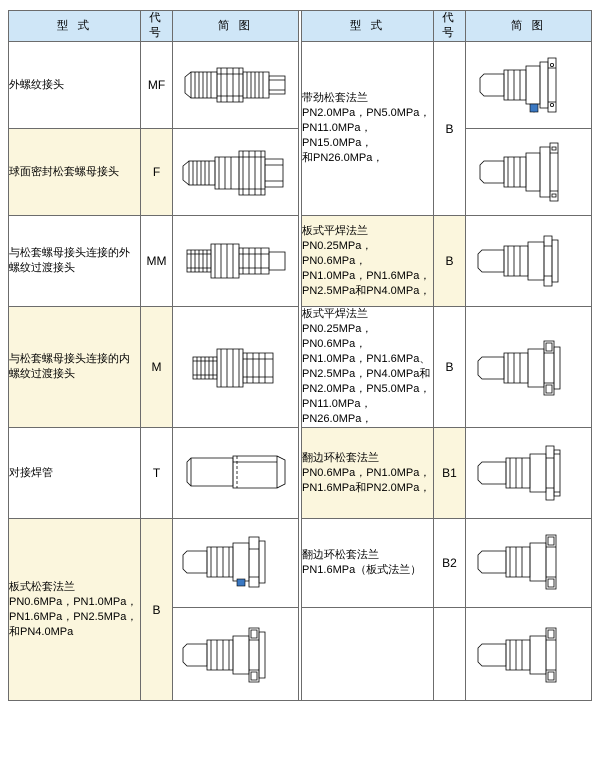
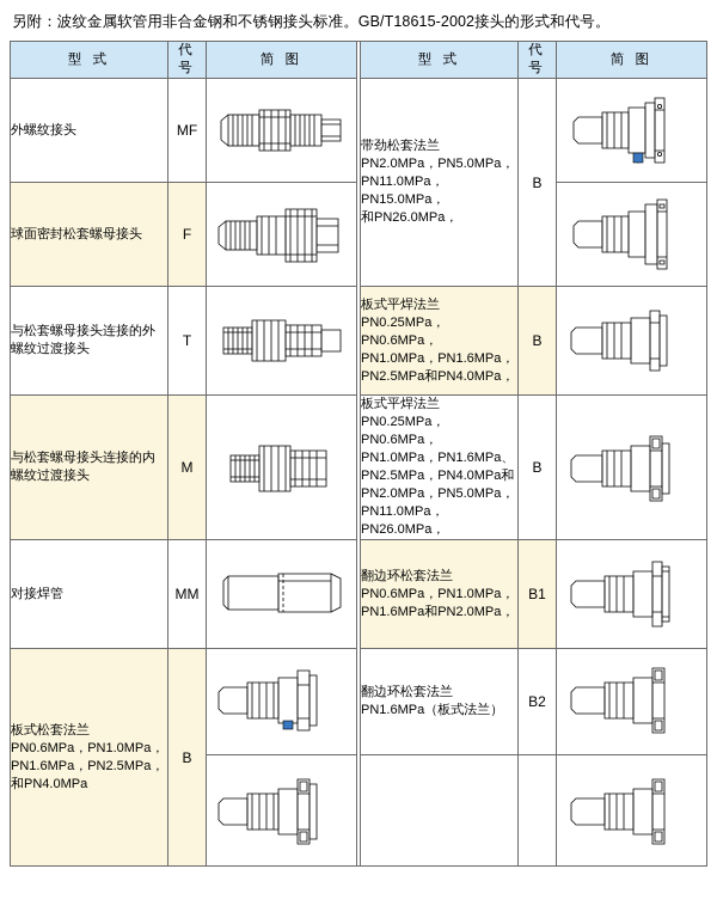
+ 另附：波纹金属软管用非合金钢和不锈钢接头标准。GB/T18615-2002接头的形式和代号。
  型 式	代 号	简 图		型 式	代 号	简 图
  外螺纹接头	MF		带劲松套法兰 PN2.0MPa，PN5.0MPa， PN11.0MPa，PN15.0MPa， 和PN26.0MPa，	B
  球面密封松套螺母接头	F
- 与松套螺母接头连接的外螺纹过渡接头	MM		板式平焊法兰 PN0.25MPa，PN0.6MPa， PN1.0MPa，PN1.6MPa， PN2.5MPa和PN4.0MPa，	B
+ 与松套螺母接头连接的外螺纹过渡接头	T		板式平焊法兰 PN0.25MPa，PN0.6MPa， PN1.0MPa，PN1.6MPa， PN2.5MPa和PN4.0MPa，	B
  与松套螺母接头连接的内螺纹过渡接头	M		板式平焊法兰 PN0.25MPa，PN0.6MPa， PN1.0MPa，PN1.6MPa、 PN2.5MPa，PN4.0MPa和 PN2.0MPa，PN5.0MPa， PN11.0MPa，PN26.0MPa，	B
- 对接焊管	T		翻边环松套法兰 PN0.6MPa，PN1.0MPa， PN1.6MPa和PN2.0MPa，	B1
+ 对接焊管	MM		翻边环松套法兰 PN0.6MPa，PN1.0MPa， PN1.6MPa和PN2.0MPa，	B1
  板式松套法兰 PN0.6MPa，PN1.0MPa， PN1.6MPa，PN2.5MPa， 和PN4.0MPa	B		翻边环松套法兰 PN1.6MPa（板式法兰）	B2
